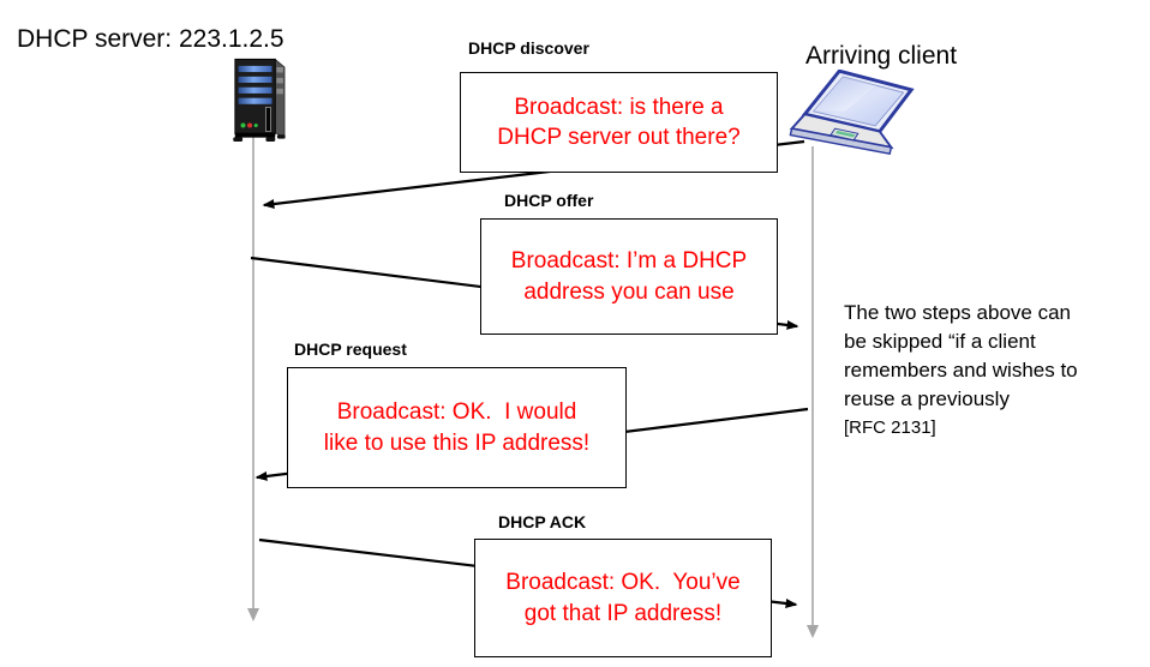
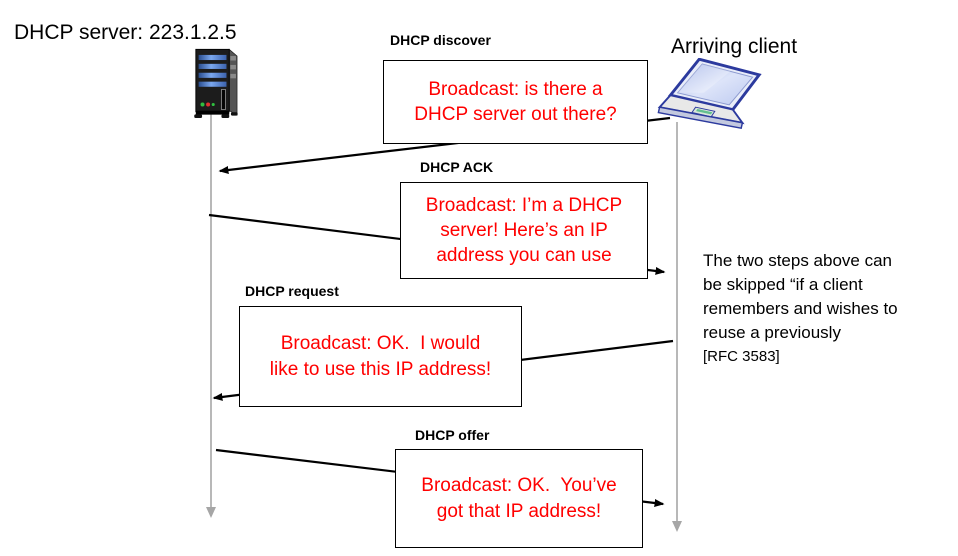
  DHCP server: 223.1.2.5
  Arriving client
  DHCP discover
  Broadcast: is there a
  DHCP server out there?
- DHCP offer
+ DHCP ACK
  Broadcast: I’m a DHCP
+ server! Here’s an IP
  address you can use
  DHCP request
  Broadcast: OK. I would
  like to use this IP address!
- DHCP ACK
+ DHCP offer
  Broadcast: OK. You’ve
  got that IP address!
  The two steps above can
  be skipped “if a client
  remembers and wishes to
  reuse a previously
- [RFC 2131]
+ [RFC 3583]
